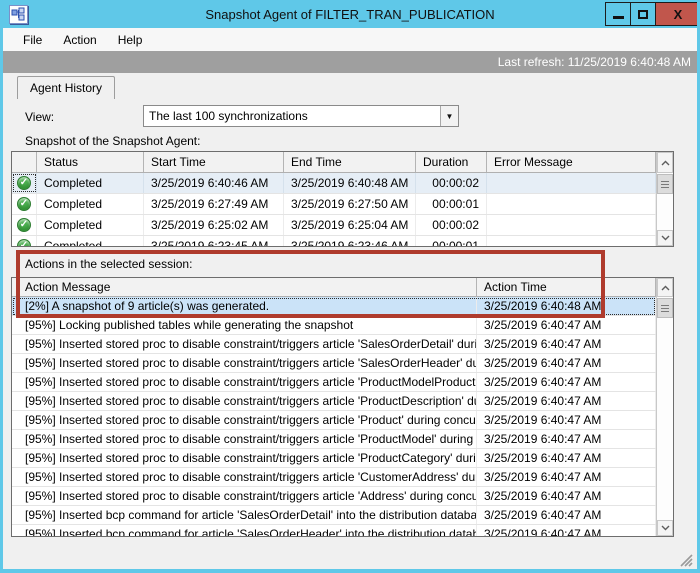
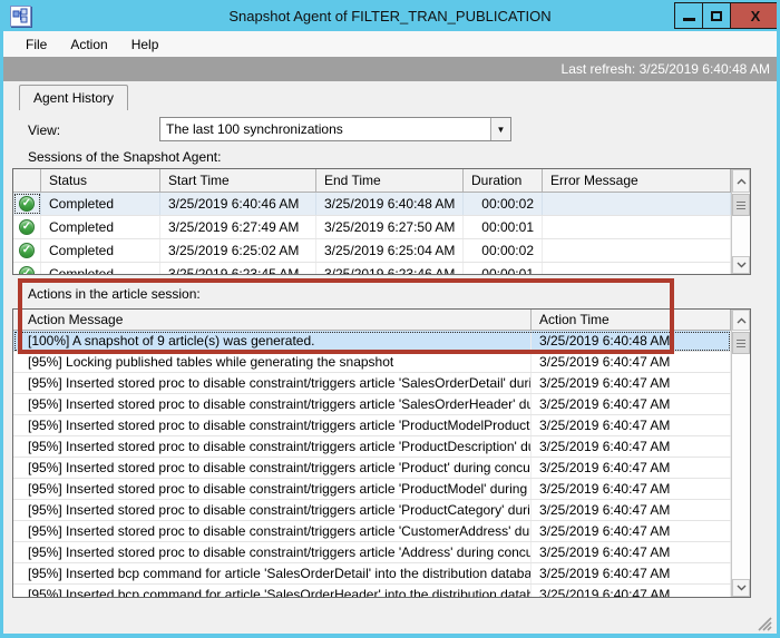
  Snapshot Agent of FILTER_TRAN_PUBLICATION
  X
  File
  Action
  Help
- Last refresh: 11/25/2019 6:40:48 AM
+ Last refresh: 3/25/2019 6:40:48 AM
  Agent History
  View:
  The last 100 synchronizations
  ▼
- Snapshot of the Snapshot Agent:
+ Sessions of the Snapshot Agent:
  Status
  Start Time
  End Time
  Duration
  Error Message
  ✓
  Completed
  3/25/2019 6:40:46 AM
  3/25/2019 6:40:48 AM
  00:00:02
  ✓
  Completed
  3/25/2019 6:27:49 AM
  3/25/2019 6:27:50 AM
  00:00:01
  ✓
  Completed
  3/25/2019 6:25:02 AM
  3/25/2019 6:25:04 AM
  00:00:02
  ✓
- Actions in the selected session:
+ Actions in the article session:
  Action Message
  Action Time
- [2%] A snapshot of 9 article(s) was generated.
+ [100%] A snapshot of 9 article(s) was generated.
  3/25/2019 6:40:48 AM
  [95%] Locking published tables while generating the snapshot
  3/25/2019 6:40:47 AM
  [95%] Inserted stored proc to disable constraint/triggers article 'SalesOrderDetail' duri
  3/25/2019 6:40:47 AM
  [95%] Inserted stored proc to disable constraint/triggers article 'SalesOrderHeader' du
  3/25/2019 6:40:47 AM
  [95%] Inserted stored proc to disable constraint/triggers article 'ProductModelProduct
  3/25/2019 6:40:47 AM
  [95%] Inserted stored proc to disable constraint/triggers article 'ProductDescription' d
  3/25/2019 6:40:47 AM
  [95%] Inserted stored proc to disable constraint/triggers article 'Product' during concu
  3/25/2019 6:40:47 AM
  [95%] Inserted stored proc to disable constraint/triggers article 'ProductModel' during
  3/25/2019 6:40:47 AM
  [95%] Inserted stored proc to disable constraint/triggers article 'ProductCategory' duri
  3/25/2019 6:40:47 AM
  [95%] Inserted stored proc to disable constraint/triggers article 'CustomerAddress' du
  3/25/2019 6:40:47 AM
  [95%] Inserted stored proc to disable constraint/triggers article 'Address' during concu
  3/25/2019 6:40:47 AM
  [95%] Inserted bcp command for article 'SalesOrderDetail' into the distribution databa
  3/25/2019 6:40:47 AM
  [95%] Inserted bcp command for article 'SalesOrderHeader' into the distribution datab
  3/25/2019 6:40:47 AM
